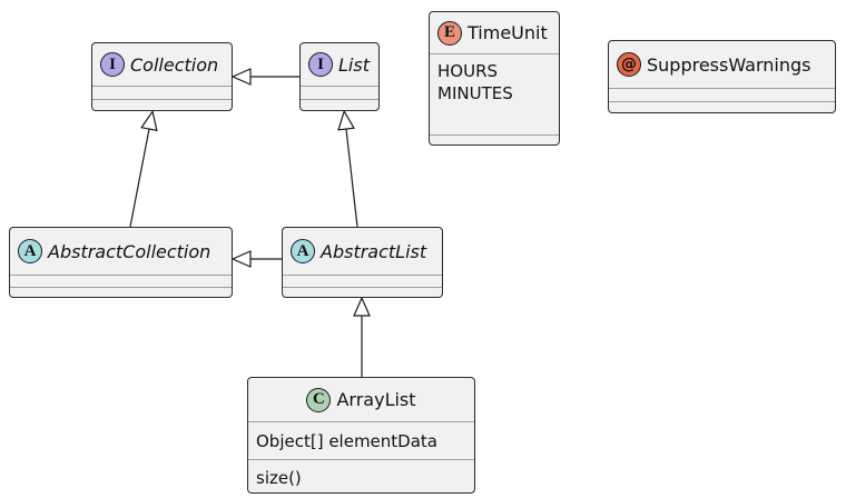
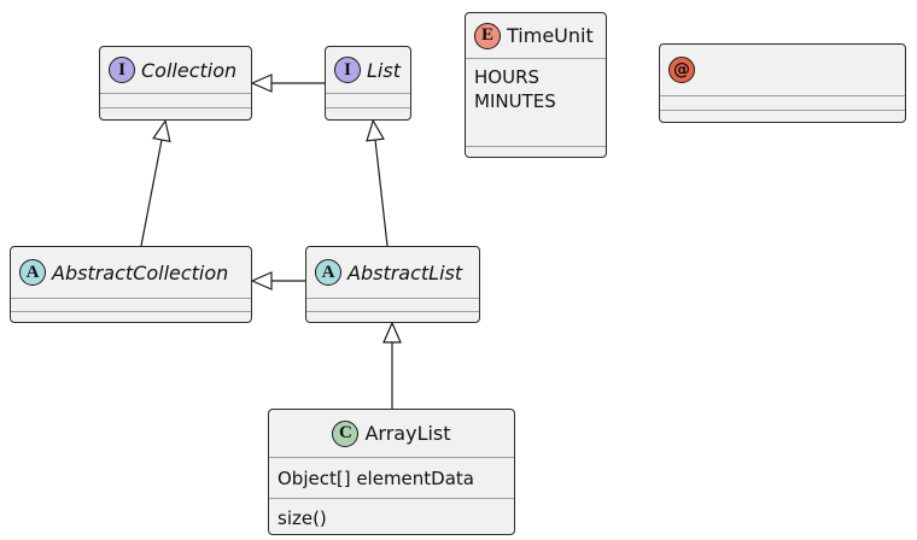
  I
  Collection
  I
  List
  E
  TimeUnit
  HOURS
  MINUTES
  @
- SuppressWarnings
  A
  AbstractCollection
  A
  AbstractList
  C
  ArrayList
  Object[] elementData
  size()
